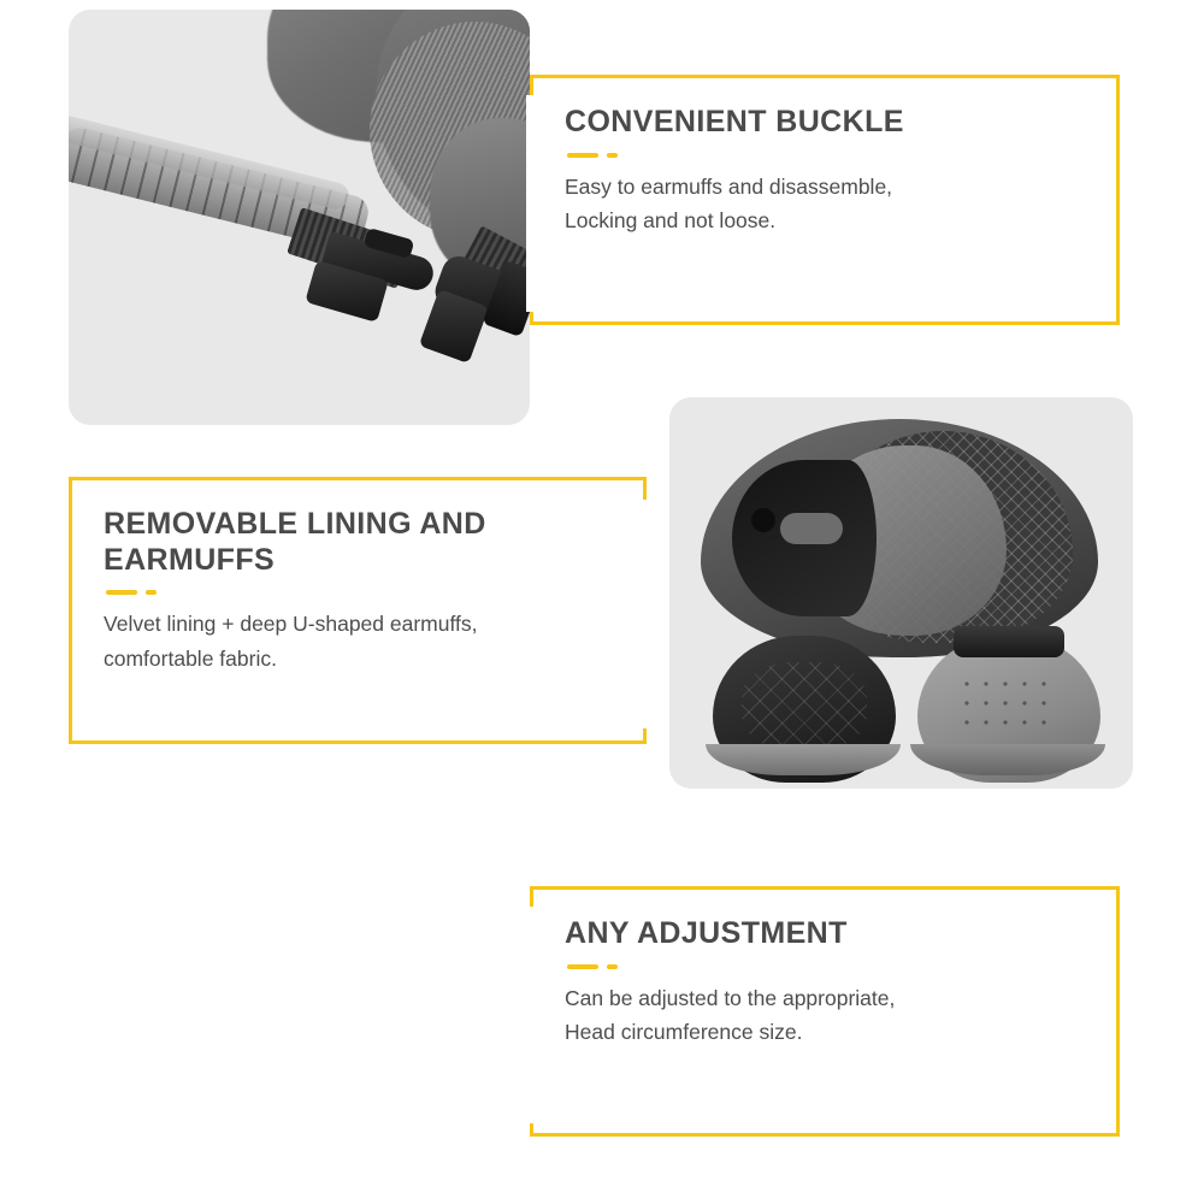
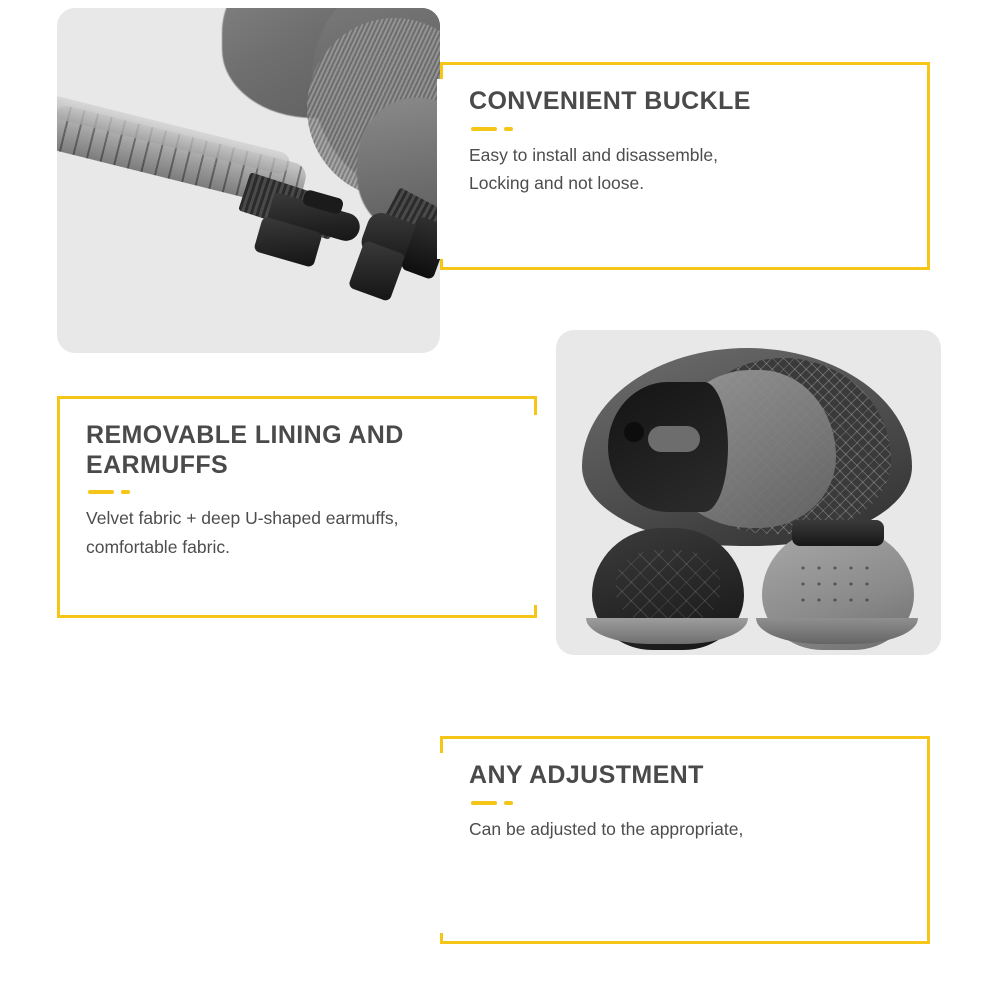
  CONVENIENT BUCKLE
- Easy to earmuffs and disassemble,
+ Easy to install and disassemble,
  Locking and not loose.
  REMOVABLE LINING AND
  EARMUFFS
- Velvet lining + deep U-shaped earmuffs,
+ Velvet fabric + deep U-shaped earmuffs,
  comfortable fabric.
  ANY ADJUSTMENT
  Can be adjusted to the appropriate,
- Head circumference size.
